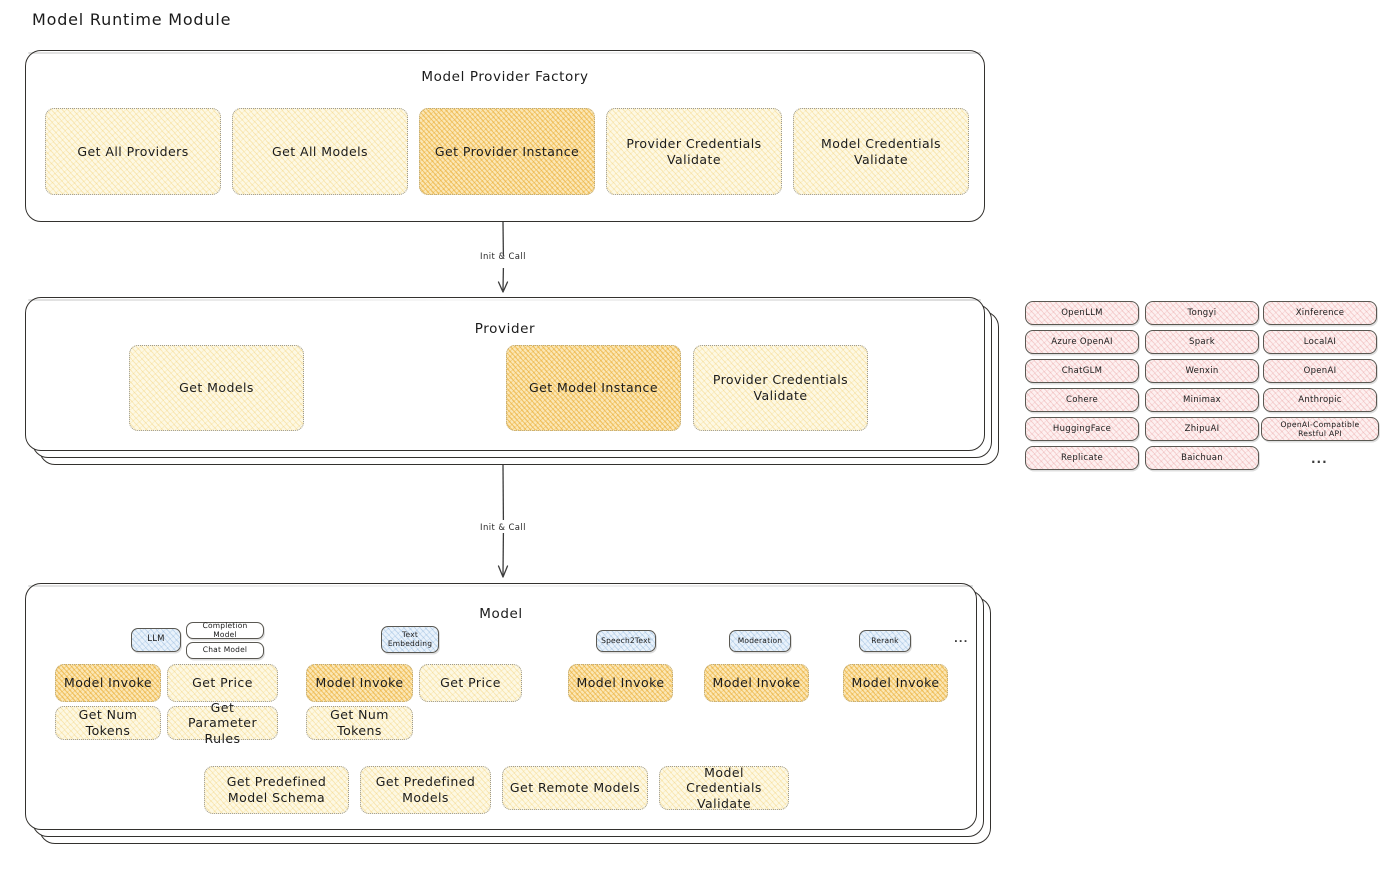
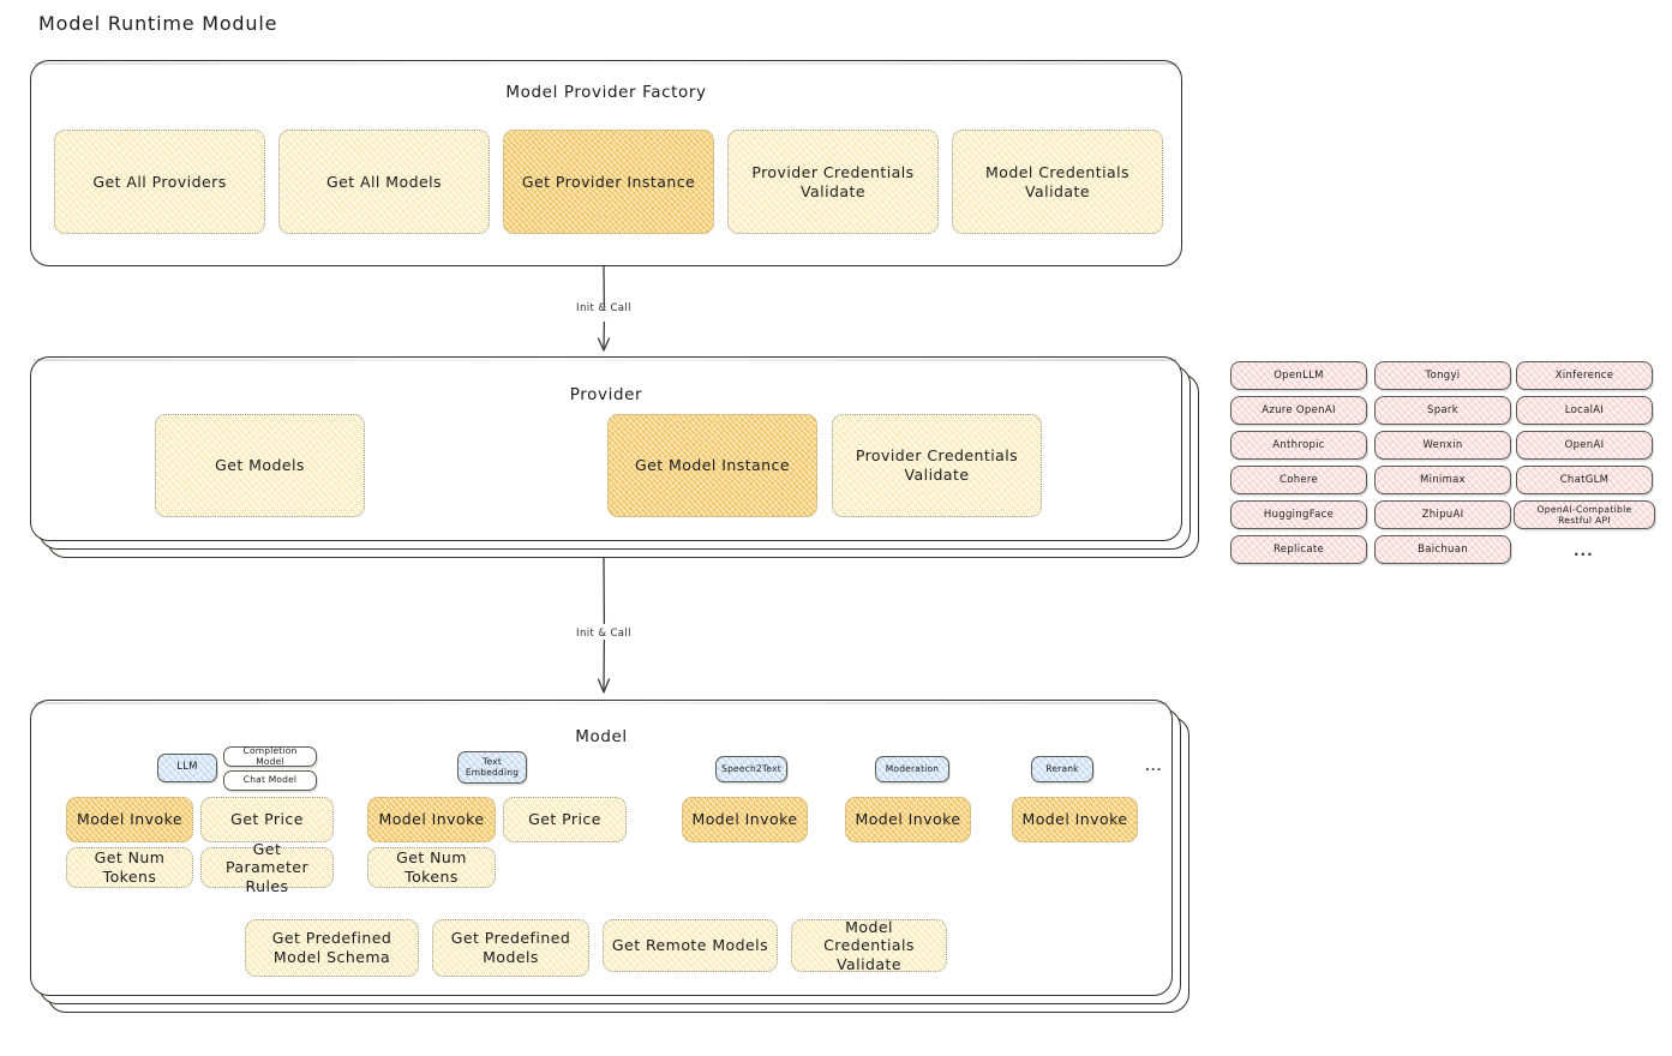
  Model Runtime Module
  Model Provider Factory
  Get All Providers
  Get All Models
  Get Provider Instance
  Provider Credentials Validate
  Model Credentials Validate
  Init & Call
  Provider
  Get Models
  Get Model Instance
  Provider Credentials Validate
  OpenLLM
  Azure OpenAI
- ChatGLM
+ Anthropic
  Cohere
  HuggingFace
  Replicate
  Tongyi
  Spark
  Wenxin
  Minimax
  ZhipuAI
  Baichuan
  Xinference
  LocalAI
  OpenAI
- Anthropic
+ ChatGLM
  OpenAI-Compatible Restful API
  ...
  Init & Call
  Model
  LLM
  Completion Model
  Chat Model
  Model Invoke
  Get Price
  Get Num Tokens
  Get Parameter Rules
  Text Embedding
  Model Invoke
  Get Price
  Get Num Tokens
  Speech2Text
  Model Invoke
  Moderation
  Model Invoke
  Rerank
  Model Invoke
  ...
  Get Predefined Model Schema
  Get Predefined Models
  Get Remote Models
  Model Credentials Validate
